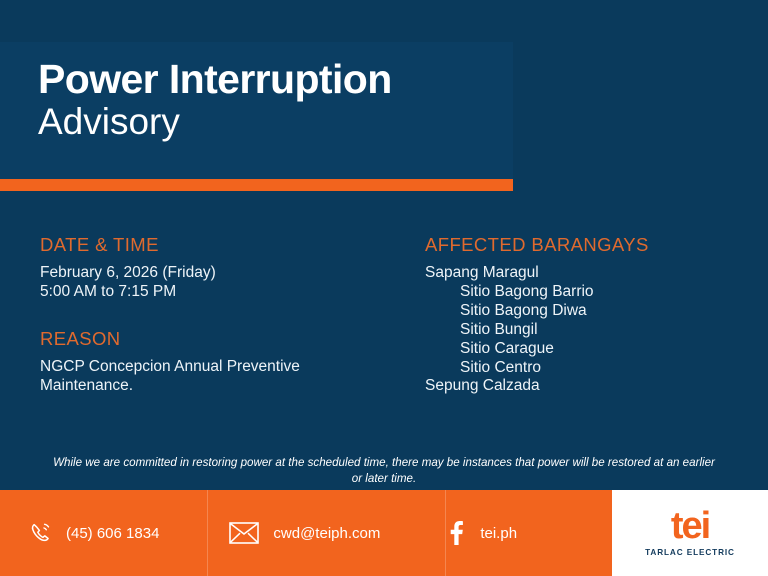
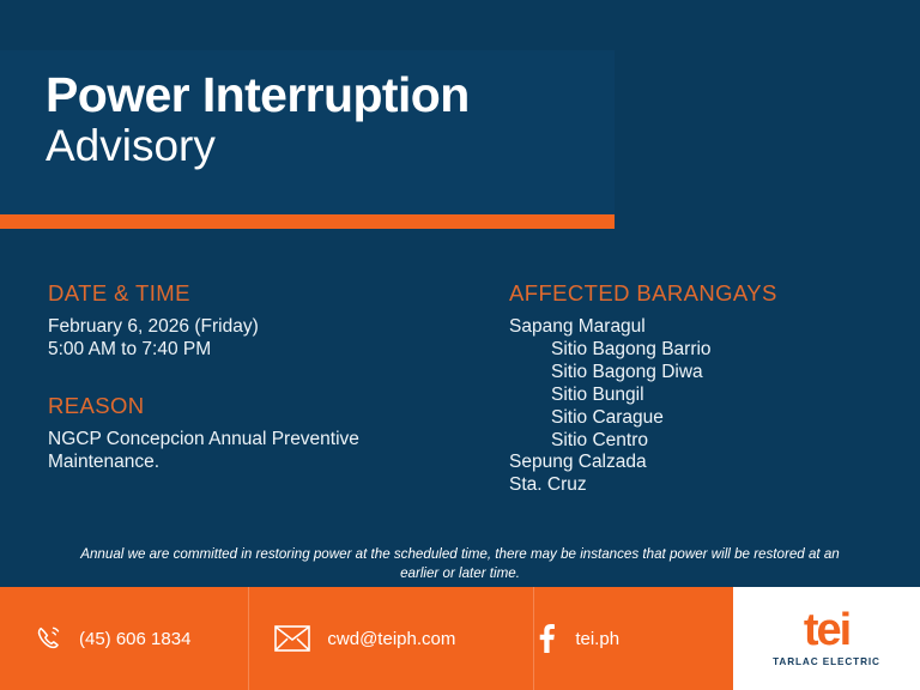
  Power Interruption
  Advisory
  DATE & TIME
  February 6, 2026 (Friday)
- 5:00 AM to 7:15 PM
+ 5:00 AM to 7:40 PM
  REASON
  NGCP Concepcion Annual Preventive Maintenance.
  AFFECTED BARANGAYS
  Sapang Maragul
  Sitio Bagong Barrio
  Sitio Bagong Diwa
  Sitio Bungil
  Sitio Carague
  Sitio Centro
  Sepung Calzada
+ Sta. Cruz
- While we are committed in restoring power at the scheduled time, there may be instances that power will be restored at an earlier or later time.
+ Annual we are committed in restoring power at the scheduled time, there may be instances that power will be restored at an earlier or later time.
  (45) 606 1834
  cwd@teiph.com
  tei.ph
  tei
  TARLAC ELECTRIC
